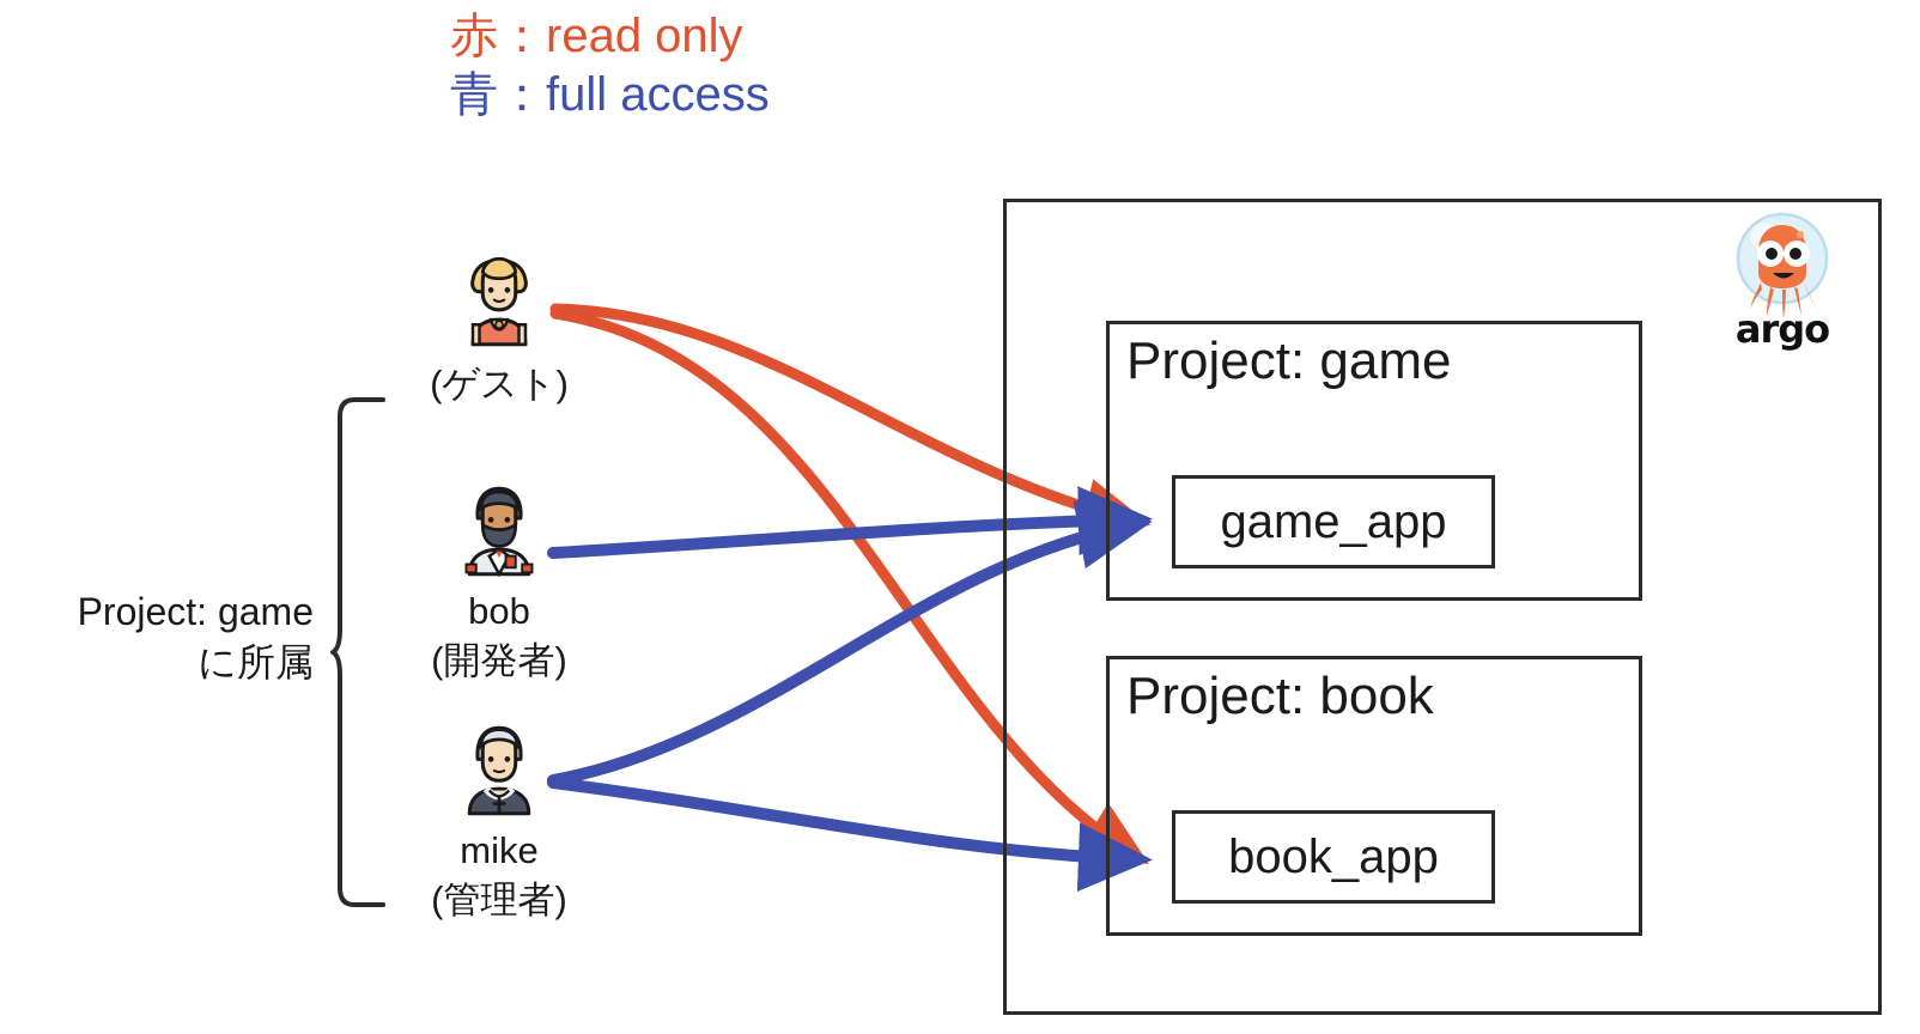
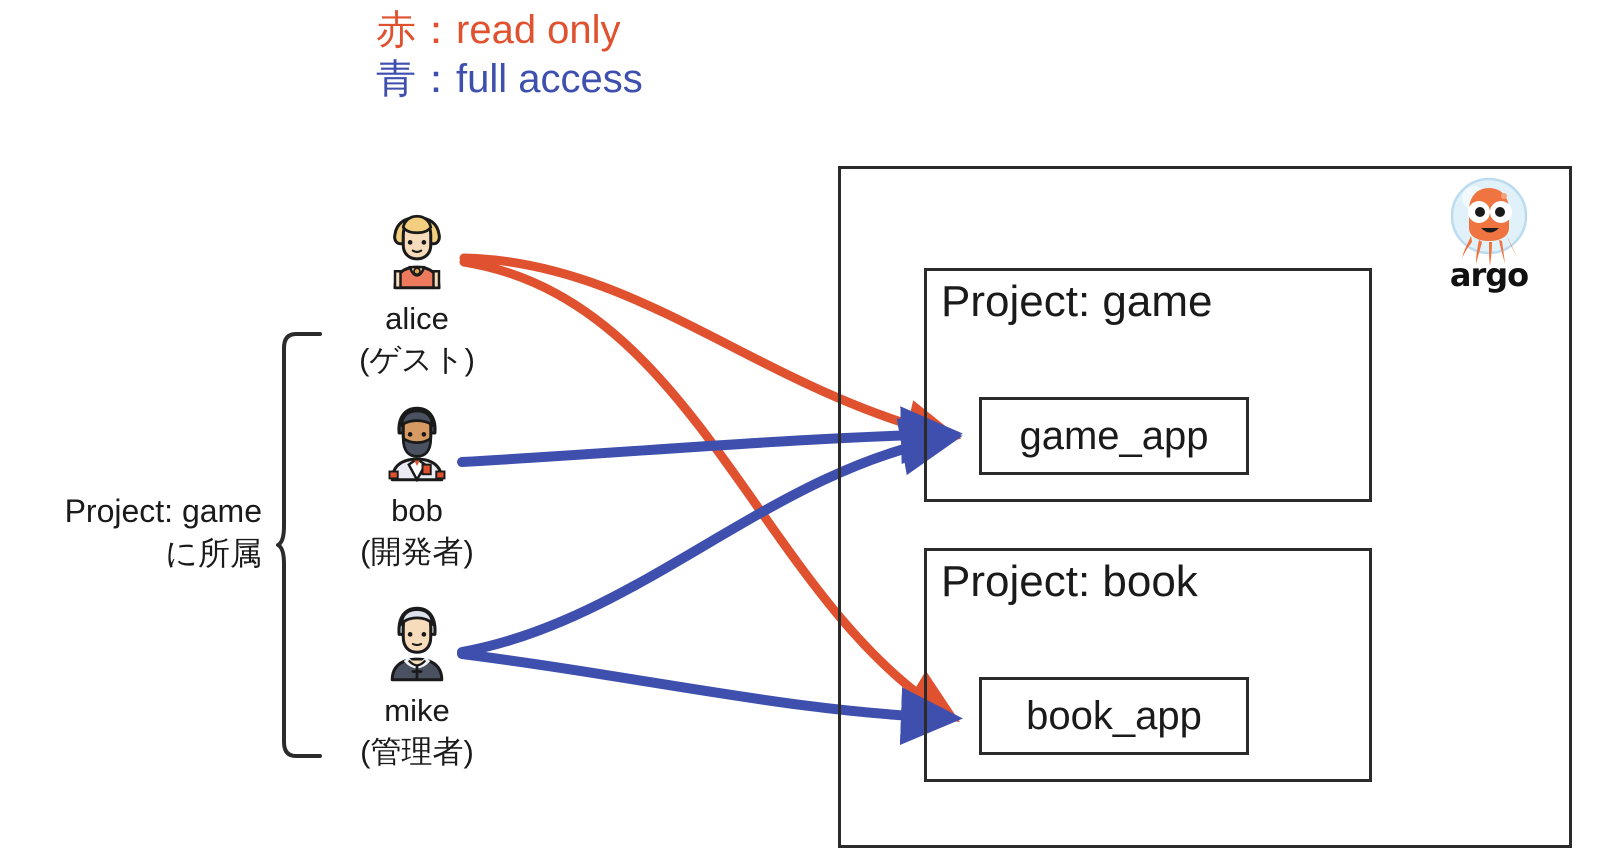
  赤：read only
  青：full access
  Project: game
  に所属
+ alice
  (ゲスト)
  bob
  (開発者)
  mike
  (管理者)
  Project: game
  game_app
  Project: book
  book_app
  argo
